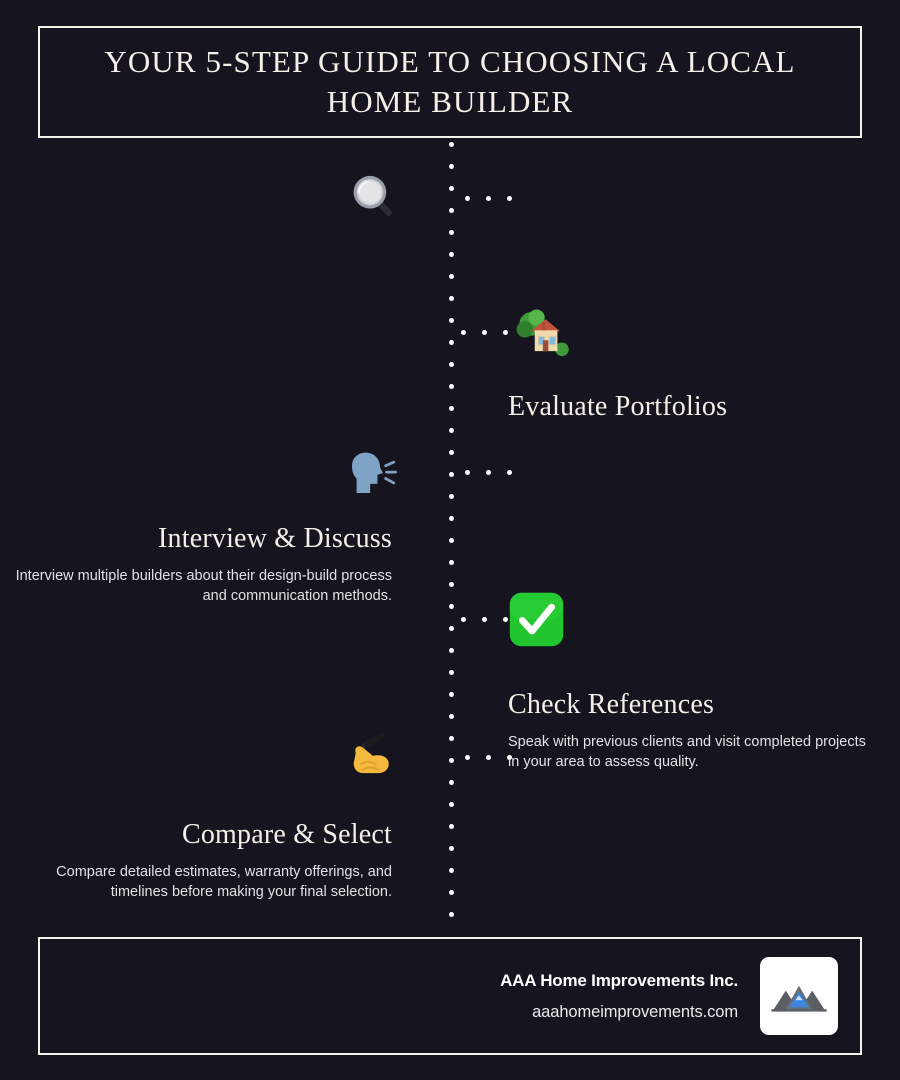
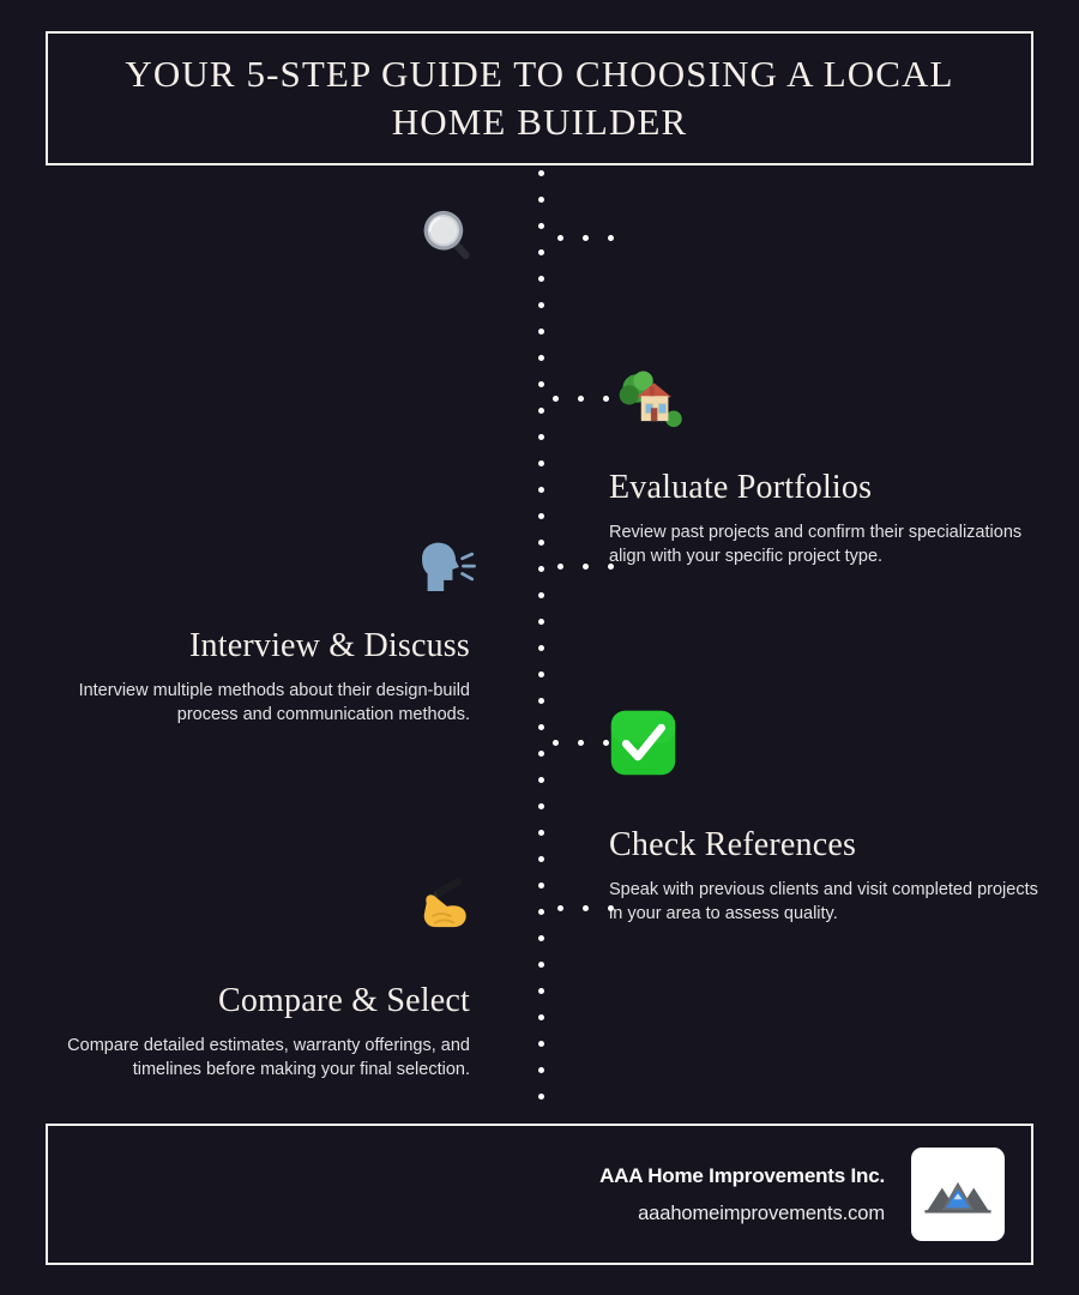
  YOUR 5-STEP GUIDE TO CHOOSING A LOCAL HOME BUILDER
  Evaluate Portfolios
+ Review past projects and confirm their specializations align with your specific project type.
  Interview & Discuss
- Interview multiple builders about their design-build process and communication methods.
+ Interview multiple methods about their design-build process and communication methods.
  Check References
  Speak with previous clients and visit completed projects in your area to assess quality.
  Compare & Select
  Compare detailed estimates, warranty offerings, and timelines before making your final selection.
  AAA Home Improvements Inc.
  aaahomeimprovements.com
